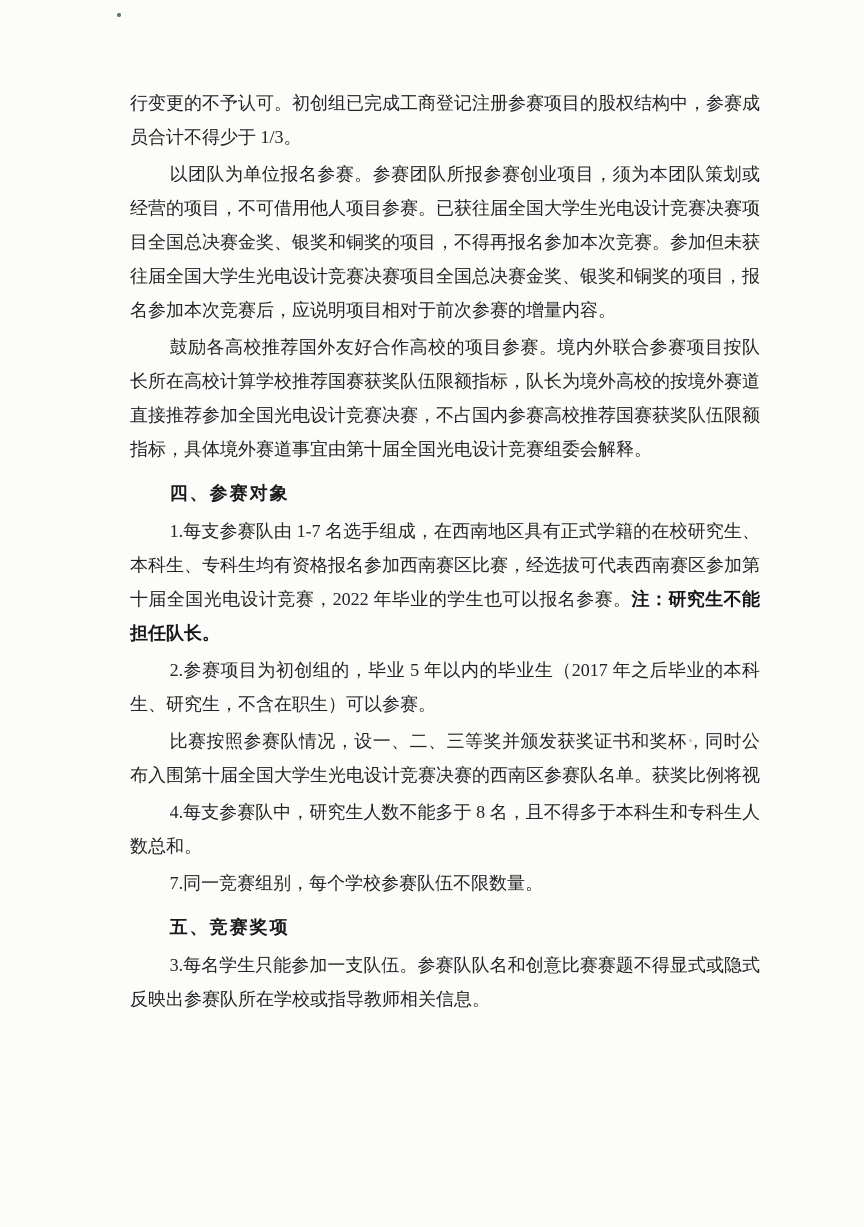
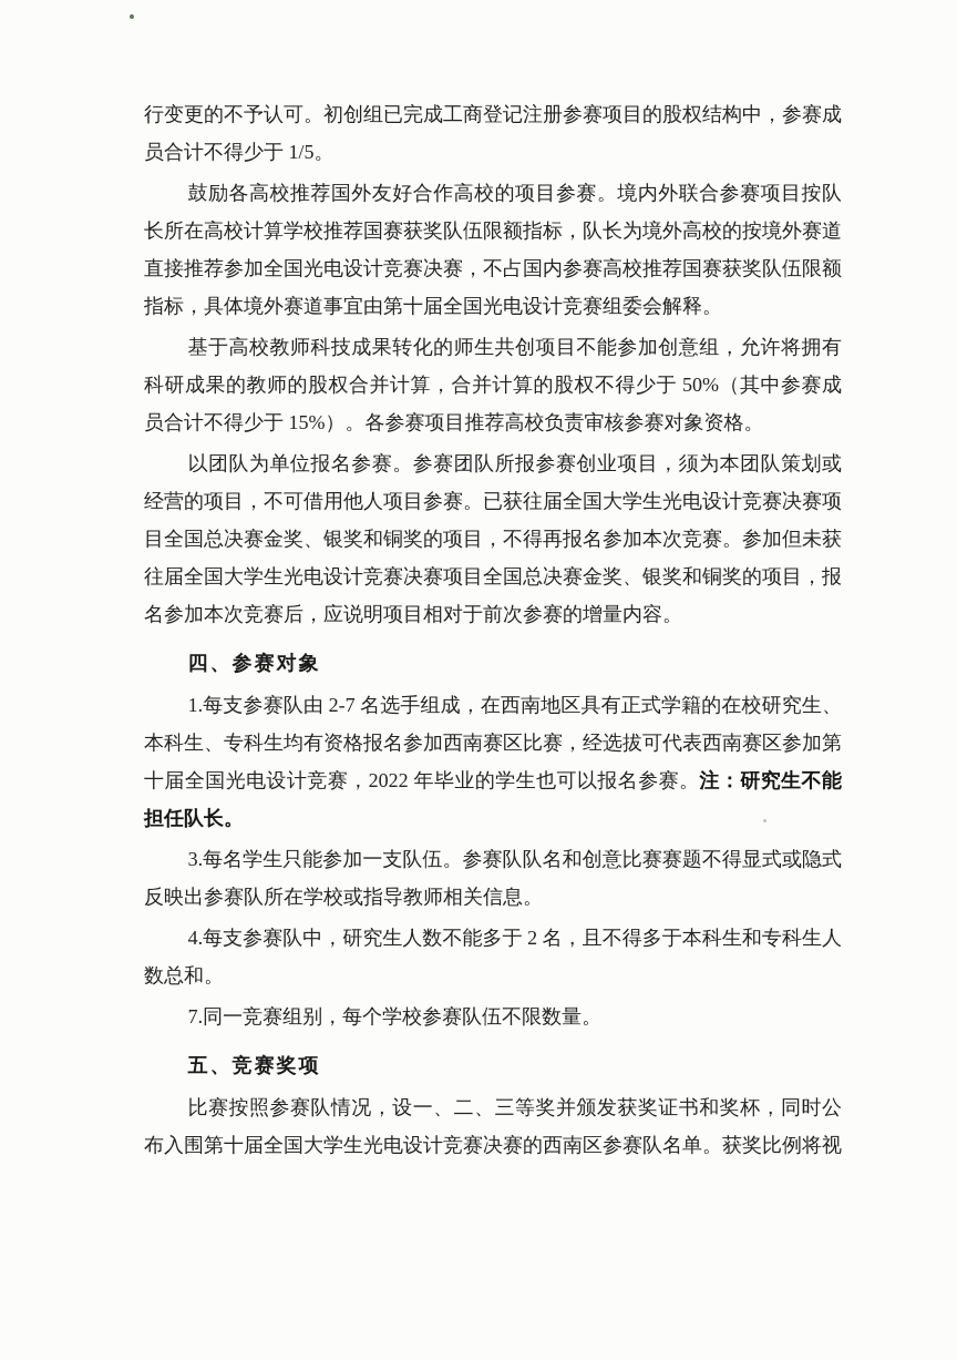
- 行变更的不予认可。初创组已完成工商登记注册参赛项目的股权结构中，参赛成员合计不得少于 1/3。
+ 行变更的不予认可。初创组已完成工商登记注册参赛项目的股权结构中，参赛成员合计不得少于 1/5。
- 以团队为单位报名参赛。参赛团队所报参赛创业项目，须为本团队策划或经营的项目，不可借用他人项目参赛。已获往届全国大学生光电设计竞赛决赛项目全国总决赛金奖、银奖和铜奖的项目，不得再报名参加本次竞赛。参加但未获往届全国大学生光电设计竞赛决赛项目全国总决赛金奖、银奖和铜奖的项目，报名参加本次竞赛后，应说明项目相对于前次参赛的增量内容。
+ 鼓励各高校推荐国外友好合作高校的项目参赛。境内外联合参赛项目按队长所在高校计算学校推荐国赛获奖队伍限额指标，队长为境外高校的按境外赛道直接推荐参加全国光电设计竞赛决赛，不占国内参赛高校推荐国赛获奖队伍限额指标，具体境外赛道事宜由第十届全国光电设计竞赛组委会解释。
+ 基于高校教师科技成果转化的师生共创项目不能参加创意组，允许将拥有科研成果的教师的股权合并计算，合并计算的股权不得少于 50%（其中参赛成员合计不得少于 15%）。各参赛项目推荐高校负责审核参赛对象资格。
- 鼓励各高校推荐国外友好合作高校的项目参赛。境内外联合参赛项目按队长所在高校计算学校推荐国赛获奖队伍限额指标，队长为境外高校的按境外赛道直接推荐参加全国光电设计竞赛决赛，不占国内参赛高校推荐国赛获奖队伍限额指标，具体境外赛道事宜由第十届全国光电设计竞赛组委会解释。
+ 以团队为单位报名参赛。参赛团队所报参赛创业项目，须为本团队策划或经营的项目，不可借用他人项目参赛。已获往届全国大学生光电设计竞赛决赛项目全国总决赛金奖、银奖和铜奖的项目，不得再报名参加本次竞赛。参加但未获往届全国大学生光电设计竞赛决赛项目全国总决赛金奖、银奖和铜奖的项目，报名参加本次竞赛后，应说明项目相对于前次参赛的增量内容。
  四、参赛对象
- 1.每支参赛队由 1-7 名选手组成，在西南地区具有正式学籍的在校研究生、本科生、专科生均有资格报名参加西南赛区比赛，经选拔可代表西南赛区参加第十届全国光电设计竞赛，2022 年毕业的学生也可以报名参赛。注：研究生不能担任队长。
+ 1.每支参赛队由 2-7 名选手组成，在西南地区具有正式学籍的在校研究生、本科生、专科生均有资格报名参加西南赛区比赛，经选拔可代表西南赛区参加第十届全国光电设计竞赛，2022 年毕业的学生也可以报名参赛。注：研究生不能担任队长。
- 2.参赛项目为初创组的，毕业 5 年以内的毕业生（2017 年之后毕业的本科生、研究生，不含在职生）可以参赛。
- 比赛按照参赛队情况，设一、二、三等奖并颁发获奖证书和奖杯，同时公布入围第十届全国大学生光电设计竞赛决赛的西南区参赛队名单。获奖比例将视
+ 3.每名学生只能参加一支队伍。参赛队队名和创意比赛赛题不得显式或隐式反映出参赛队所在学校或指导教师相关信息。
- 4.每支参赛队中，研究生人数不能多于 8 名，且不得多于本科生和专科生人数总和。
+ 4.每支参赛队中，研究生人数不能多于 2 名，且不得多于本科生和专科生人数总和。
  7.同一竞赛组别，每个学校参赛队伍不限数量。
  五、竞赛奖项
- 3.每名学生只能参加一支队伍。参赛队队名和创意比赛赛题不得显式或隐式反映出参赛队所在学校或指导教师相关信息。
+ 比赛按照参赛队情况，设一、二、三等奖并颁发获奖证书和奖杯，同时公布入围第十届全国大学生光电设计竞赛决赛的西南区参赛队名单。获奖比例将视
